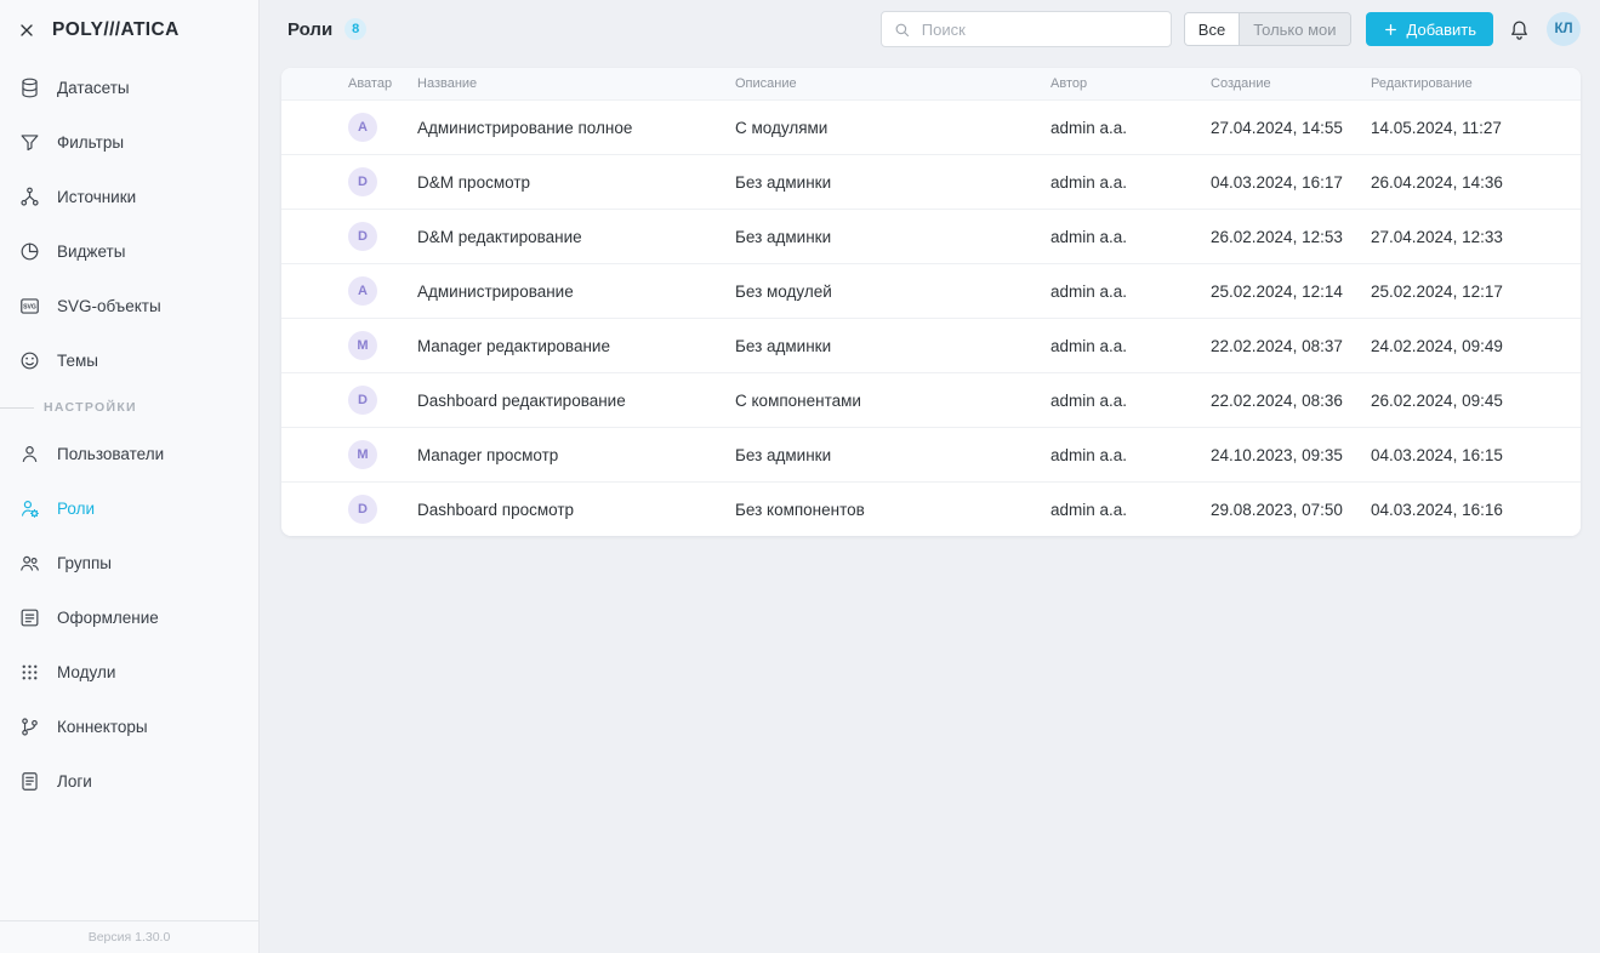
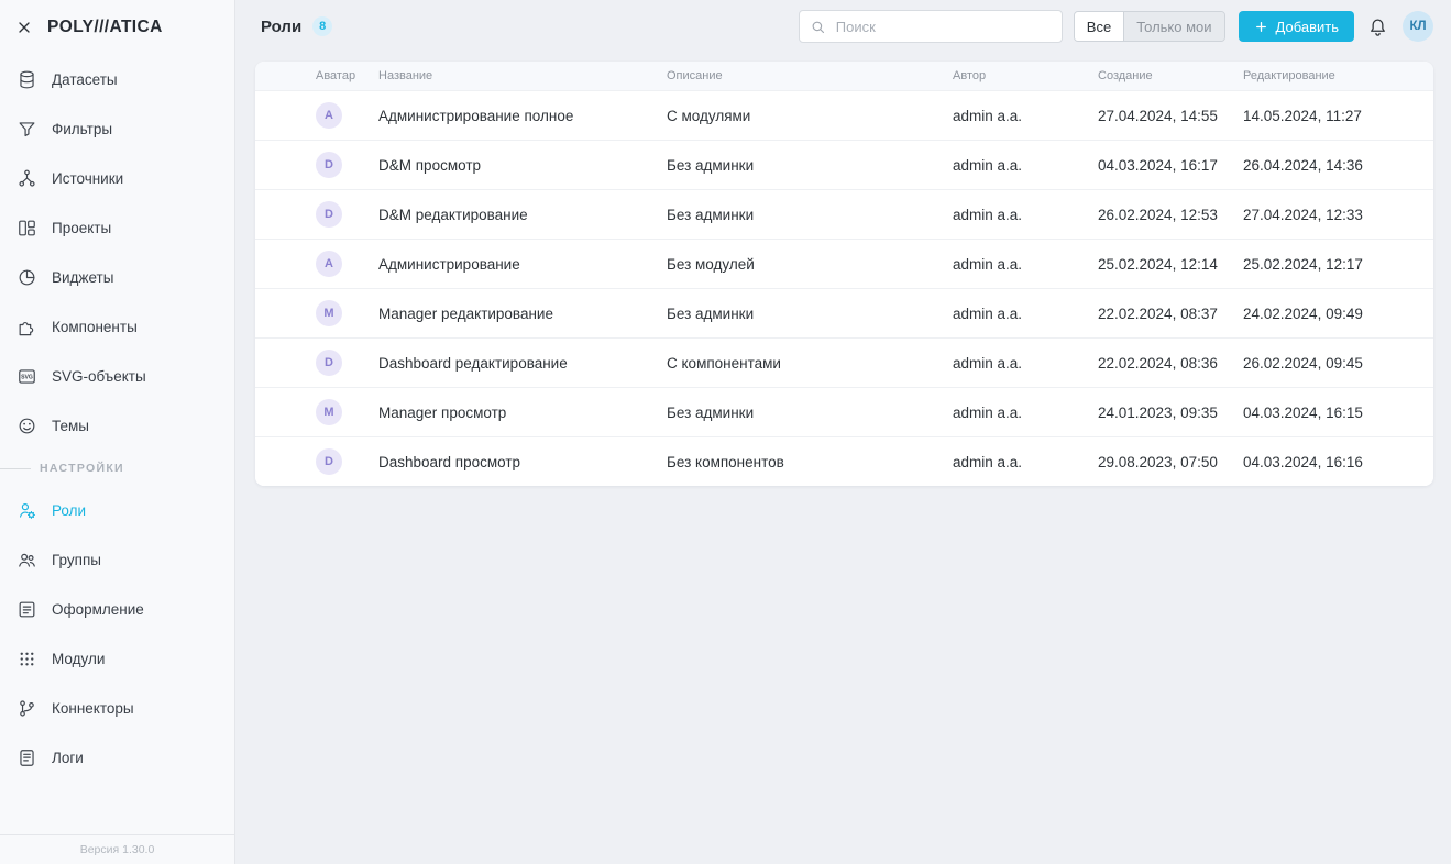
  POLY///ATICA
  Датасеты
  Фильтры
  Источники
+ Проекты
  Виджеты
+ Компоненты
  SVG-объекты
  Темы
  НАСТРОЙКИ
- Пользователи
  Роли
  Группы
  Оформление
  Модули
  Коннекторы
  Логи
  Версия 1.30.0
  Роли
  8
  Поиск
  Все
  Только мои
  Добавить
  КЛ
  Аватар
  Название
  Описание
  Автор
  Создание
  Редактирование
  A
  Администрирование полное
  С модулями
  admin a.a.
  27.04.2024, 14:55
  14.05.2024, 11:27
  D
  D&M просмотр
  Без админки
  admin a.a.
  04.03.2024, 16:17
  26.04.2024, 14:36
  D
  D&M редактирование
  Без админки
  admin a.a.
  26.02.2024, 12:53
  27.04.2024, 12:33
  A
  Администрирование
  Без модулей
  admin a.a.
  25.02.2024, 12:14
  25.02.2024, 12:17
  M
  Manager редактирование
  Без админки
  admin a.a.
  22.02.2024, 08:37
  24.02.2024, 09:49
  D
  Dashboard редактирование
  С компонентами
  admin a.a.
  22.02.2024, 08:36
  26.02.2024, 09:45
  M
  Manager просмотр
  Без админки
  admin a.a.
- 24.10.2023, 09:35
+ 24.01.2023, 09:35
  04.03.2024, 16:15
  D
  Dashboard просмотр
  Без компонентов
  admin a.a.
  29.08.2023, 07:50
  04.03.2024, 16:16
